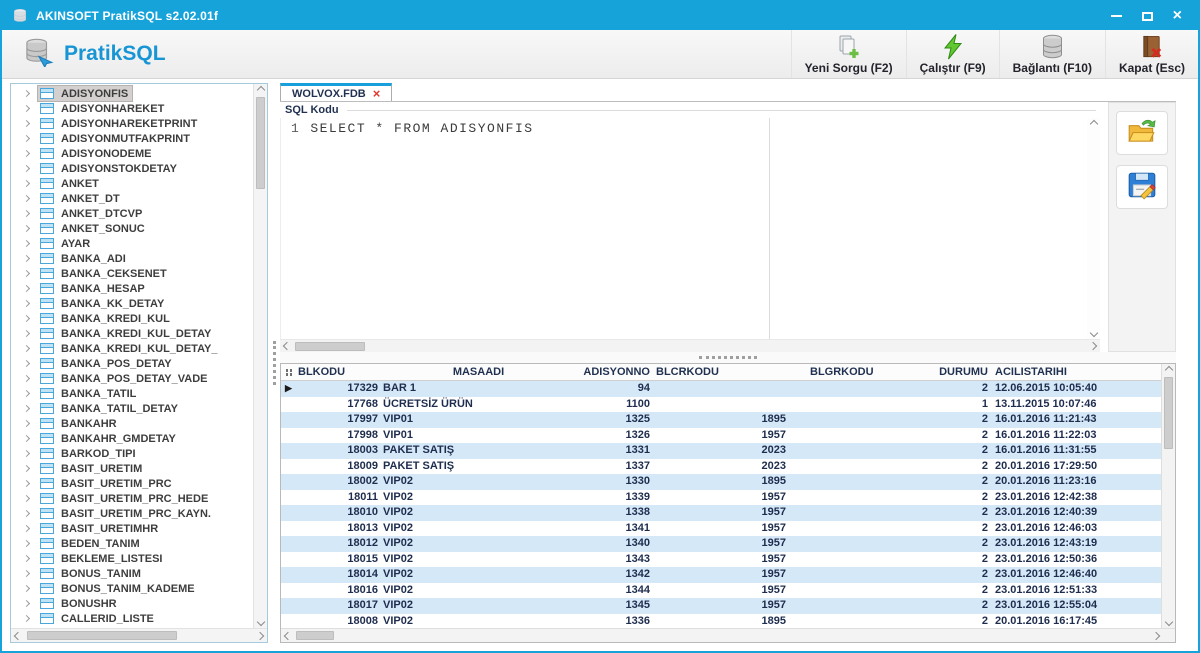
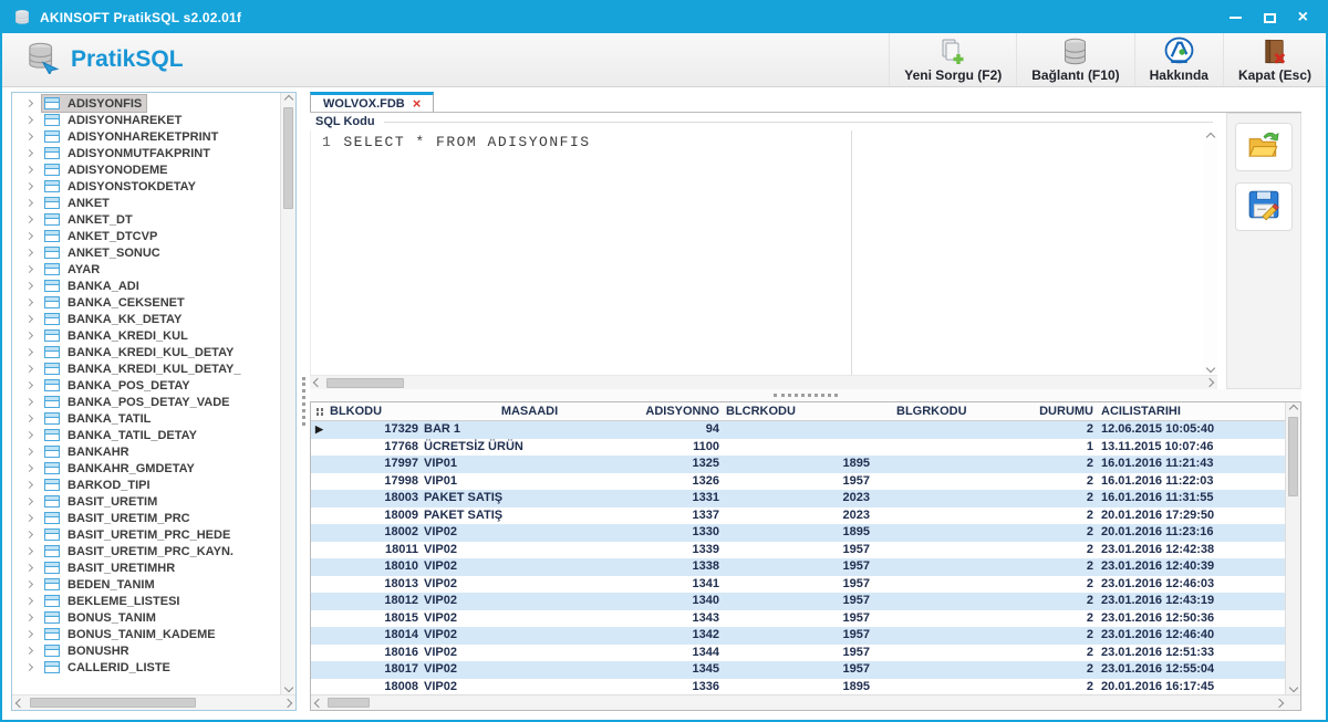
  AKINSOFT PratikSQL s2.02.01f
  ×
  PratikSQL
  Yeni Sorgu (F2)
- Çalıştır (F9)
  Bağlantı (F10)
+ Hakkında
  Kapat (Esc)
  ADISYONFIS
  ADISYONHAREKET
  ADISYONHAREKETPRINT
  ADISYONMUTFAKPRINT
  ADISYONODEME
  ADISYONSTOKDETAY
  ANKET
  ANKET_DT
  ANKET_DTCVP
  ANKET_SONUC
  AYAR
  BANKA_ADI
  BANKA_CEKSENET
- BANKA_HESAP
  BANKA_KK_DETAY
  BANKA_KREDI_KUL
  BANKA_KREDI_KUL_DETAY
  BANKA_KREDI_KUL_DETAY_
  BANKA_POS_DETAY
  BANKA_POS_DETAY_VADE
  BANKA_TATIL
  BANKA_TATIL_DETAY
  BANKAHR
  BANKAHR_GMDETAY
  BARKOD_TIPI
  BASIT_URETIM
  BASIT_URETIM_PRC
  BASIT_URETIM_PRC_HEDE
  BASIT_URETIM_PRC_KAYN.
  BASIT_URETIMHR
  BEDEN_TANIM
  BEKLEME_LISTESI
  BONUS_TANIM
  BONUS_TANIM_KADEME
  BONUSHR
  CALLERID_LISTE
  WOLVOX.FDB
  ×
  SQL Kodu
  1 SELECT * FROM ADISYONFIS
  BLKODU
  MASAADI
  ADISYONNO
  BLCRKODU
  BLGRKODU
  DURUMU
  ACILISTARIHI
  ▶
  17329
  BAR 1
  94
  2
  12.06.2015 10:05:40
  17768
  ÜCRETSİZ ÜRÜN
  1100
  1
  13.11.2015 10:07:46
  17997
  VIP01
  1325
  1895
  2
  16.01.2016 11:21:43
  17998
  VIP01
  1326
  1957
  2
  16.01.2016 11:22:03
  18003
  PAKET SATIŞ
  1331
  2023
  2
  16.01.2016 11:31:55
  18009
  PAKET SATIŞ
  1337
  2023
  2
  20.01.2016 17:29:50
  18002
  VIP02
  1330
  1895
  2
  20.01.2016 11:23:16
  18011
  VIP02
  1339
  1957
  2
  23.01.2016 12:42:38
  18010
  VIP02
  1338
  1957
  2
  23.01.2016 12:40:39
  18013
  VIP02
  1341
  1957
  2
  23.01.2016 12:46:03
  18012
  VIP02
  1340
  1957
  2
  23.01.2016 12:43:19
  18015
  VIP02
  1343
  1957
  2
  23.01.2016 12:50:36
  18014
  VIP02
  1342
  1957
  2
  23.01.2016 12:46:40
  18016
  VIP02
  1344
  1957
  2
  23.01.2016 12:51:33
  18017
  VIP02
  1345
  1957
  2
  23.01.2016 12:55:04
  18008
  VIP02
  1336
  1895
  2
  20.01.2016 16:17:45
